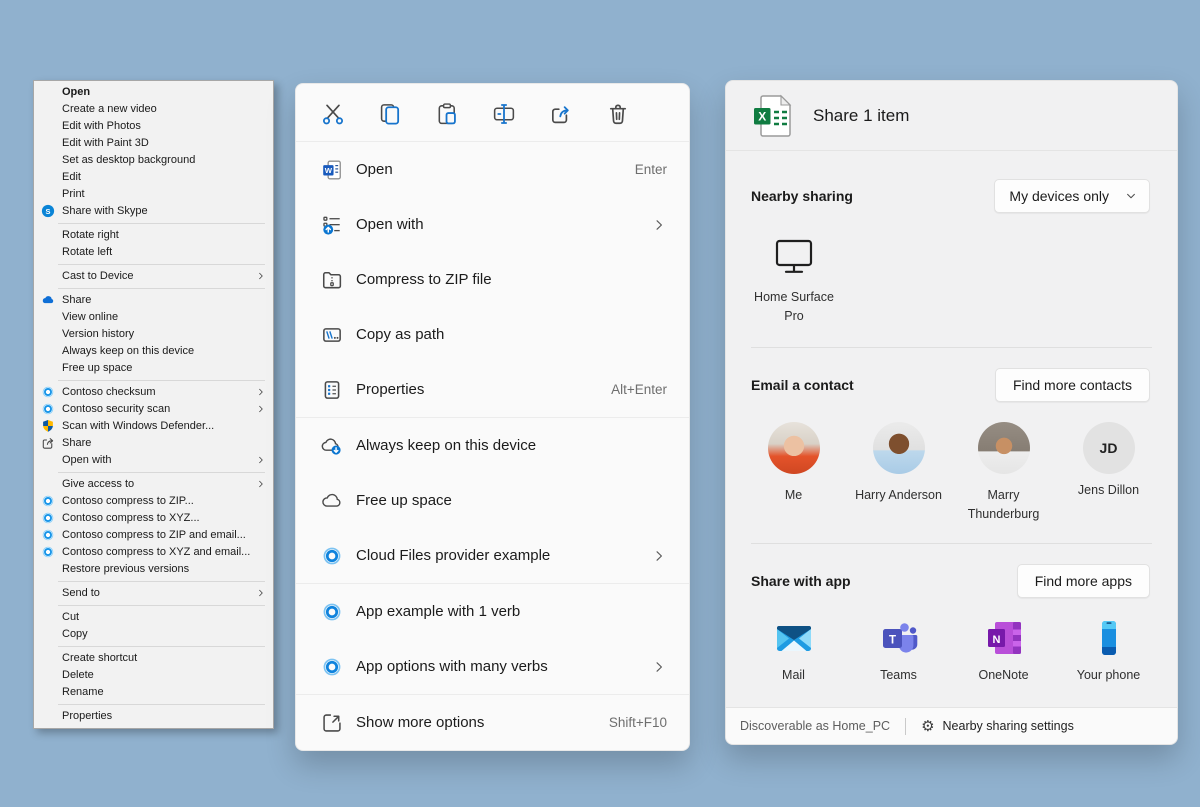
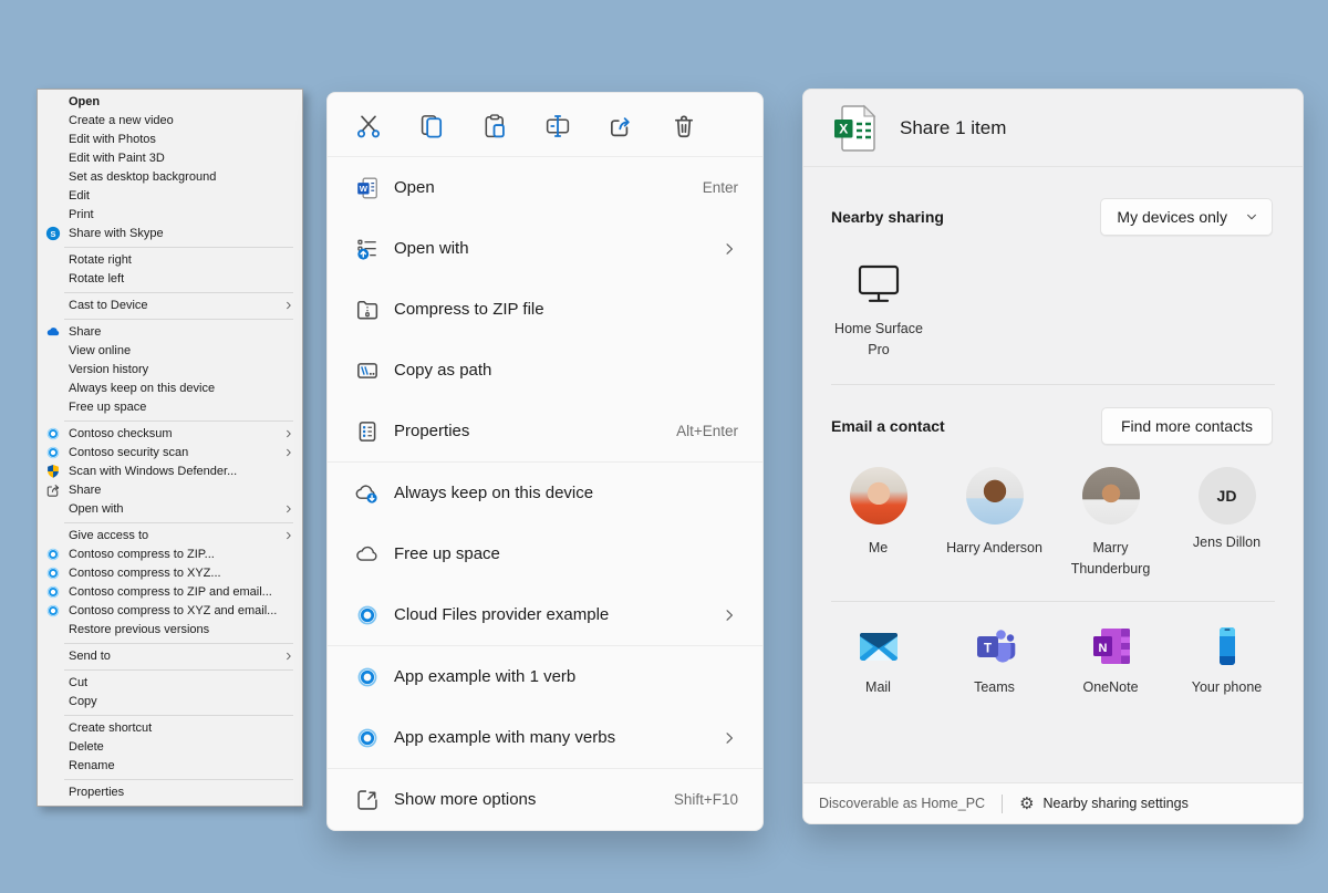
  Open
  Create a new video
  Edit with Photos
  Edit with Paint 3D
  Set as desktop background
  Edit
  Print
  S
  Share with Skype
  Rotate right
  Rotate left
  Cast to Device
  Share
  View online
  Version history
  Always keep on this device
  Free up space
  Contoso checksum
  Contoso security scan
  Scan with Windows Defender...
  Share
  Open with
  Give access to
  Contoso compress to ZIP...
  Contoso compress to XYZ...
  Contoso compress to ZIP and email...
  Contoso compress to XYZ and email...
  Restore previous versions
  Send to
  Cut
  Copy
  Create shortcut
  Delete
  Rename
  Properties
  W
  Open
  Enter
  Open with
  Compress to ZIP file
  Copy as path
  Properties
  Alt+Enter
  Always keep on this device
  Free up space
  Cloud Files provider example
  App example with 1 verb
- App options with many verbs
+ App example with many verbs
  Show more options
  Shift+F10
  X
  Share 1 item
  Nearby sharing
  My devices only
  Home Surface Pro
  Email a contact
  Find more contacts
  Me
  Harry Anderson
  Marry Thunderburg
  JD
  Jens Dillon
- Share with app
- Find more apps
  Mail
  T
  Teams
  N
  OneNote
  Your phone
  Discoverable as Home_PC
  ⚙
  Nearby sharing settings
